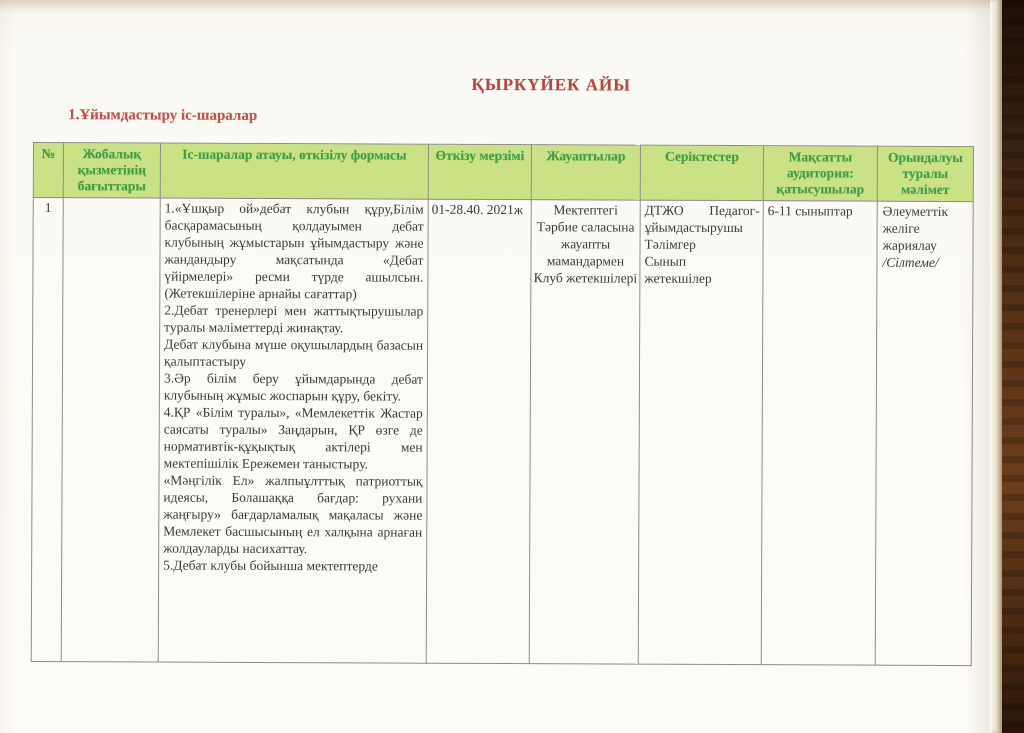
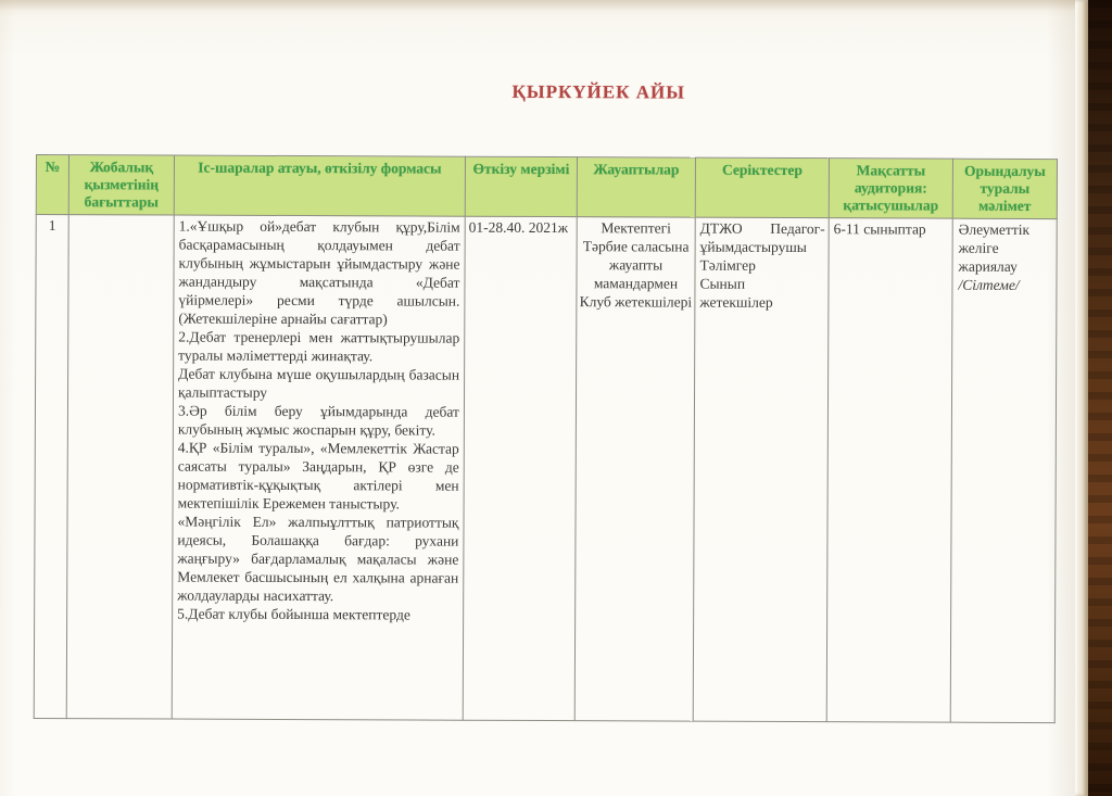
  ҚЫРКҮЙЕК АЙЫ
- 1.Ұйымдастыру іс-шаралар
  №	Жобалық қызметінің бағыттары	Іс-шаралар атауы, өткізілу формасы	Өткізу мерзімі	Жауаптылар	Серіктестер	Мақсатты аудитория: қатысушылар	Орындалуы туралы мәлімет
  1		1.«Ұшқыр ой»дебат клубын құру,Білім басқарамасының қолдауымен дебат клубының жұмыстарын ұйымдастыру және жандандыру мақсатында «Дебат үйірмелері» ресми түрде ашылсын.(Жетекшілеріне арнайы сағаттар) 2.Дебат тренерлері мен жаттықтырушылар туралы мәліметтерді жинақтау. Дебат клубына мүше оқушылардың базасын қалыптастыру 3.Әр білім беру ұйымдарында дебат клубының жұмыс жоспарын құру, бекіту. 4.ҚР «Білім туралы», «Мемлекеттік Жастар саясаты туралы» Заңдарын, ҚР өзге де нормативтік-құқықтық актілері мен мектепішілік Ережемен таныстыру. «Мәңгілік Ел» жалпыұлттық патриоттық идеясы, Болашаққа бағдар: рухани жаңғыру» бағдарламалық мақаласы және Мемлекет басшысының ел халқына арнаған жолдауларды насихаттау. 5.Дебат клубы бойынша мектептерде	01-28.40. 2021ж	Мектептегі Тәрбие саласына жауапты мамандармен Клуб жетекшілері	ДТЖО Педагог-ұйымдастырушы Тәлімгер Сынып жетекшілер	6-11 сыныптар	Әлеуметтік желіге жариялау /Сілтеме/
